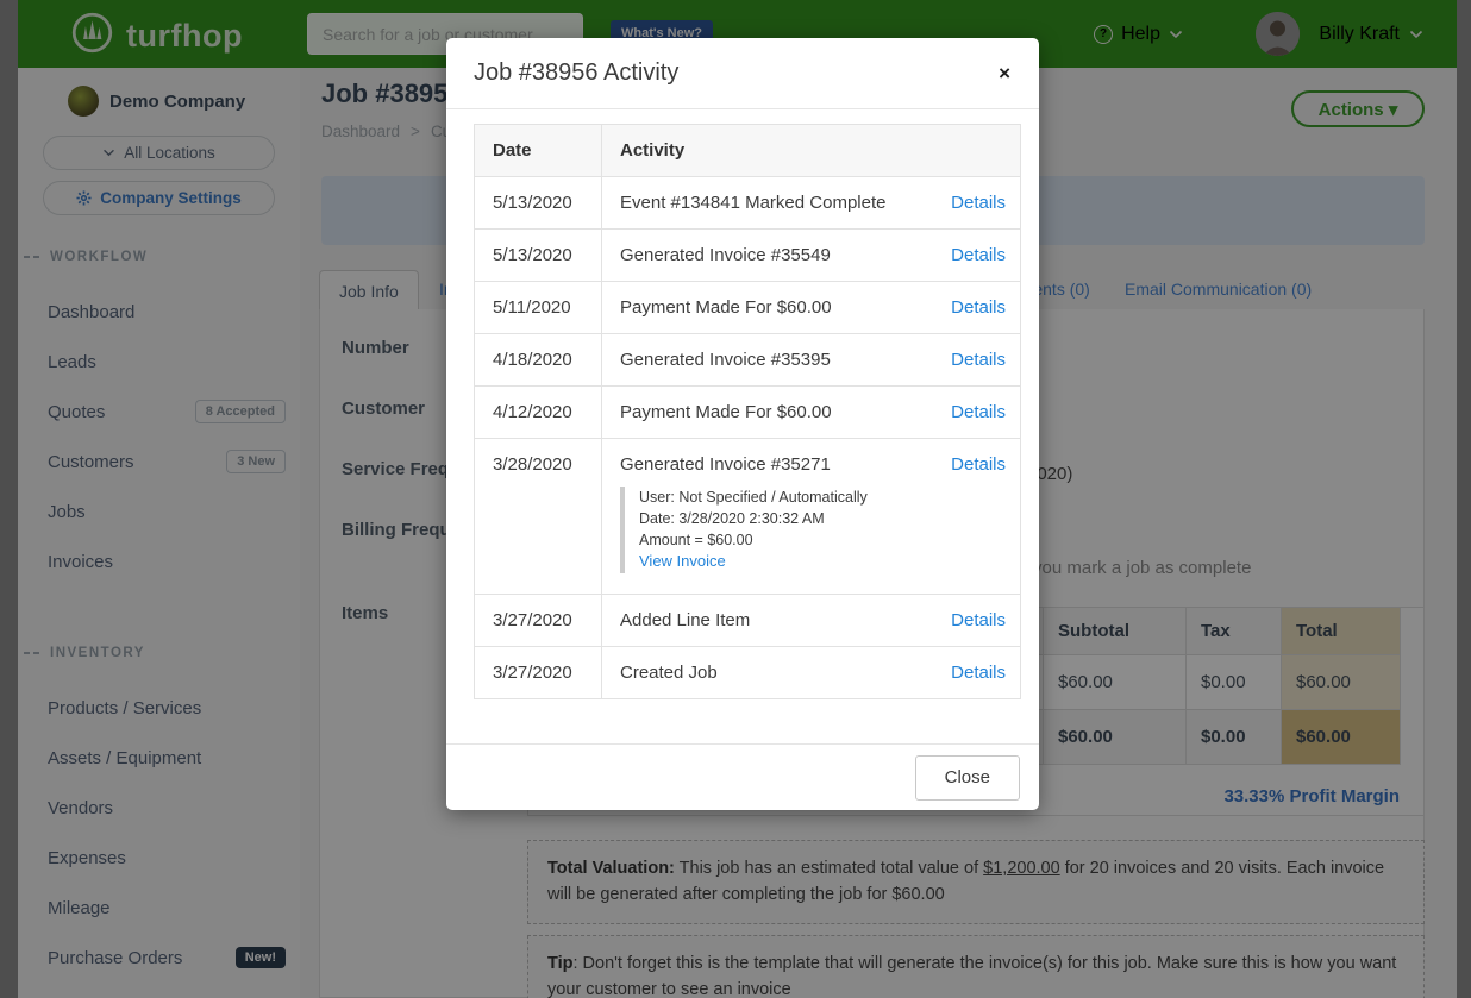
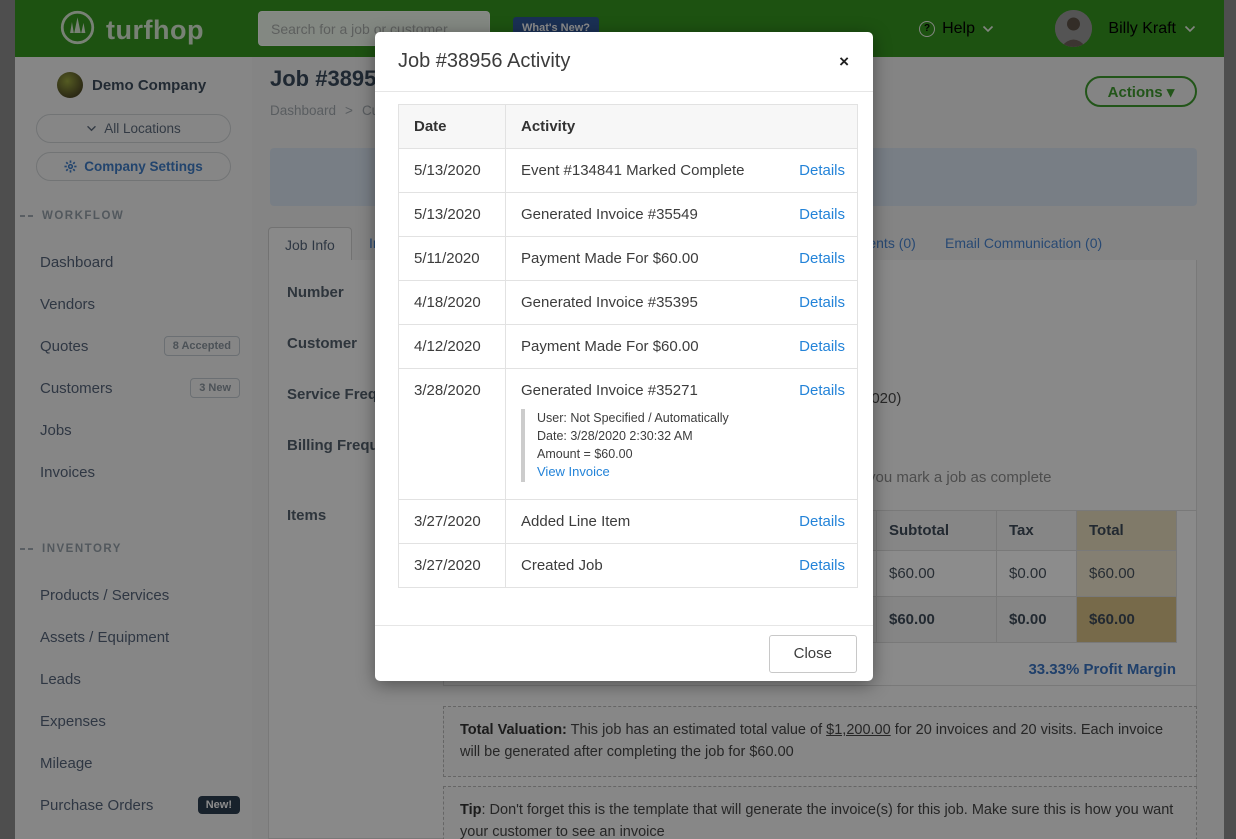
  turfhop
  Search for a job or customer
  What's New?
  ?
  Help
  Billy Kraft
  Demo Company
  All Locations
  Company Settings
  WORKFLOW
  Dashboard
- Leads
+ Vendors
  Quotes
  8 Accepted
  Customers
  3 New
  Jobs
  Invoices
  INVENTORY
  Products / Services
  Assets / Equipment
- Vendors
+ Leads
  Expenses
  Mileage
  Purchase Orders
  New!
  Job #3895
  Dashboard
  >
  Actions ▾
  Job Info
  Email Communication (0)
  Number
  Customer
  Items
  020)
  ou mark a job as complete
  	Subtotal	Tax	Total
  	$60.00	$0.00	$60.00
  	$60.00	$0.00	$60.00
  33.33% Profit Margin
  Total Valuation: This job has an estimated total value of $1,200.00 for 20 invoices and 20 visits. Each invoice will be generated after completing the job for $60.00
  Tip: Don't forget this is the template that will generate the invoice(s) for this job. Make sure this is how you want your customer to see an invoice
  Job #38956 Activity
  ×
  Date
  Activity
  5/13/2020
  Event #134841 Marked Complete
  Details
  5/13/2020
  Generated Invoice #35549
  Details
  5/11/2020
  Payment Made For $60.00
  Details
  4/18/2020
  Generated Invoice #35395
  Details
  4/12/2020
  Payment Made For $60.00
  Details
  3/28/2020
  Generated Invoice #35271
  Details
  User: Not Specified / Automatically
  Date: 3/28/2020 2:30:32 AM
  Amount = $60.00
  View Invoice
  3/27/2020
  Added Line Item
  Details
  3/27/2020
  Created Job
  Details
  Close
